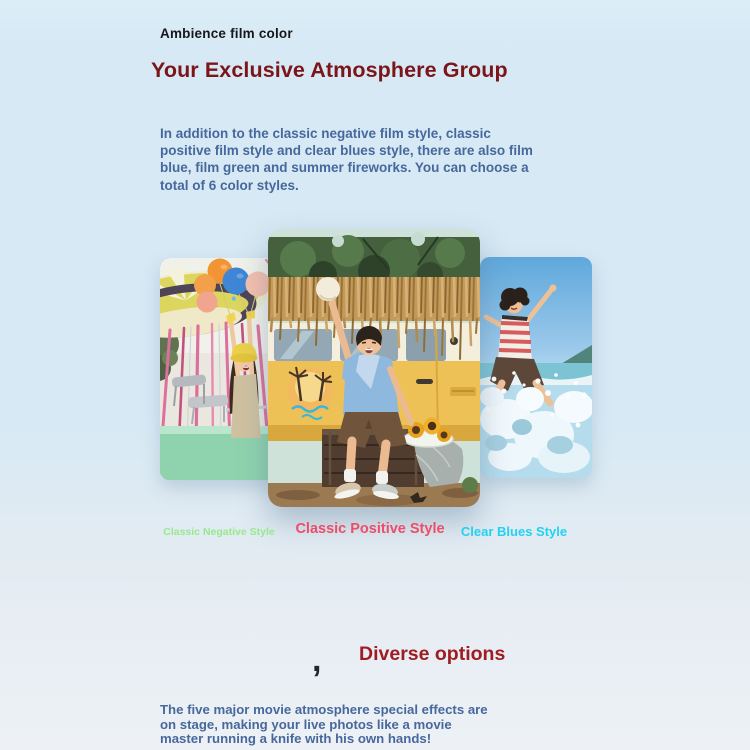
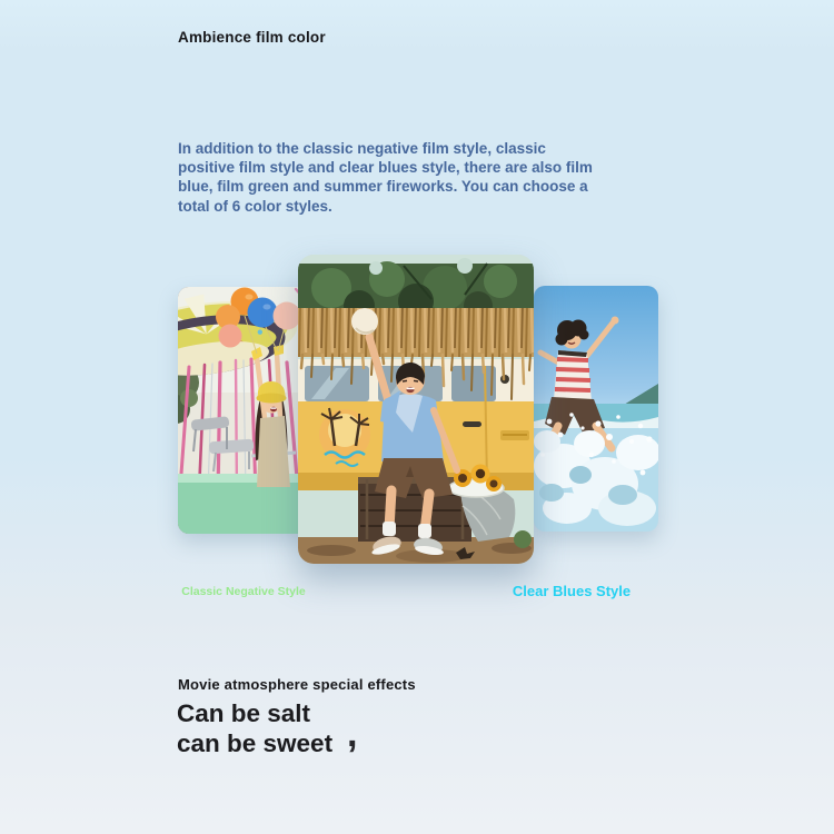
  Ambience film color
- Your Exclusive Atmosphere Group
  In addition to the classic negative film style, classic
  positive film style and clear blues style, there are also film
  blue, film green and summer fireworks. You can choose a
  total of 6 color styles.
  Classic Negative Style
- Classic Positive Style
  Clear Blues Style
+ Movie atmosphere special effects
+ Can be salt
+ can be sweet
  ,
- Diverse options
- The five major movie atmosphere special effects are
- on stage, making your live photos like a movie
- master running a knife with his own hands!
